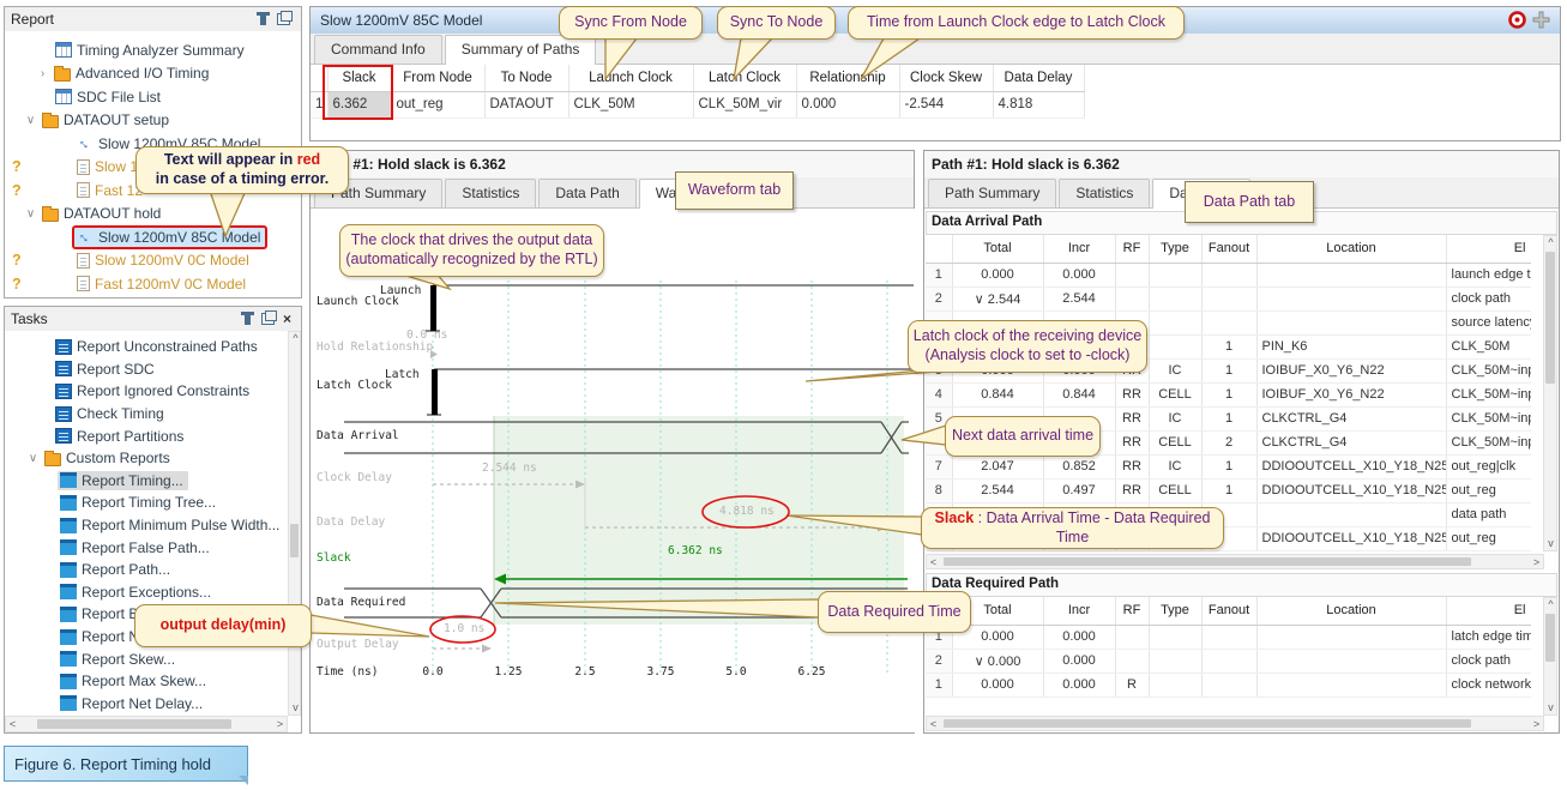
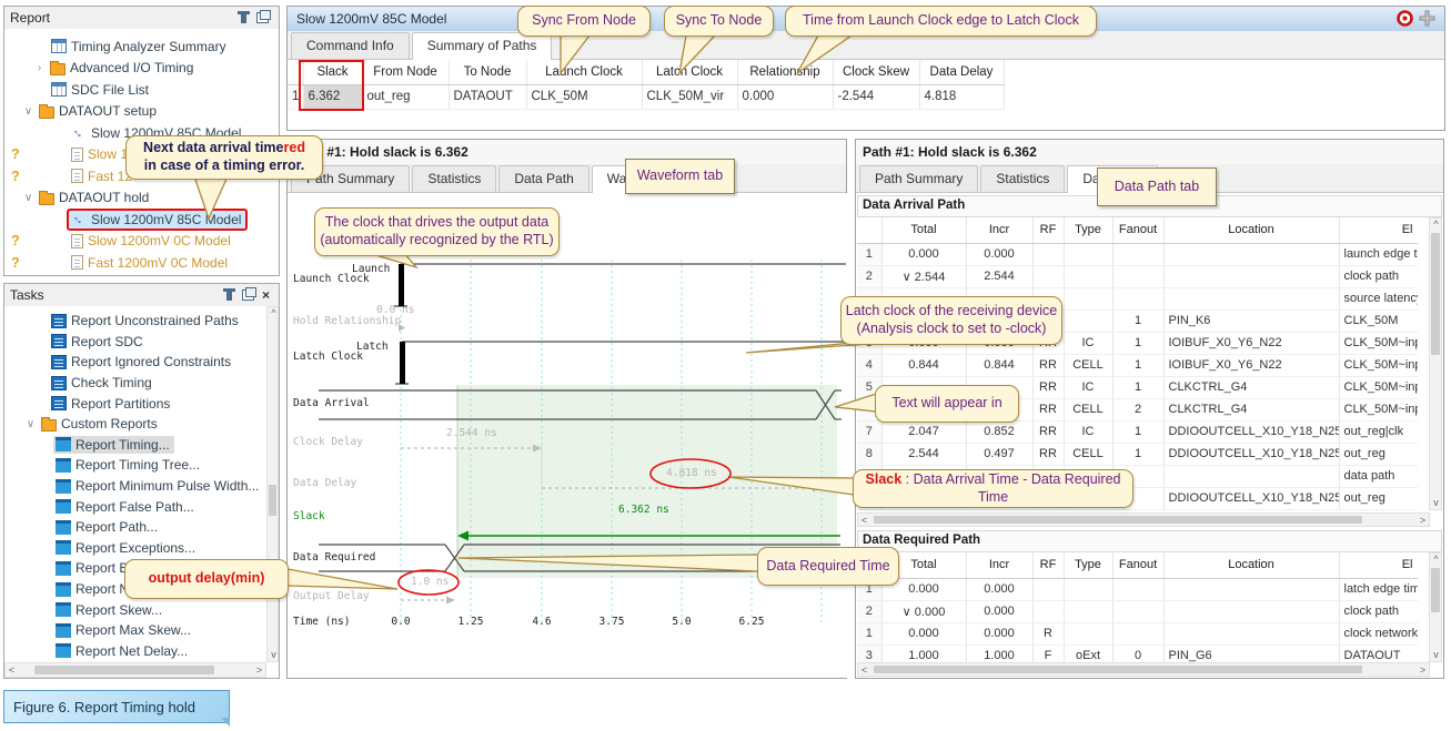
  Report
  Timing Analyzer Summary
  ›
  Advanced I/O Timing
  SDC File List
  ∨
  DATAOUT setup
  Slow 1200mV 85C Model
  ?
  Slow 1
  ?
  Fast 1
  ∨
  DATAOUT hold
  Slow 1200mV 85C Model
  ?
  Slow 1200mV 0C Model
  ?
  Fast 1200mV 0C Model
  Tasks
  ×
  Report Unconstrained Paths
  Report SDC
  Report Ignored Constraints
  Check Timing
  Report Partitions
  ∨
  Custom Reports
  Report Timing...
  Report Timing Tree...
  Report Minimum Pulse Width...
  Report False Path...
  Report Path...
  Report Exceptions...
  Report Skew...
  Report Max Skew...
  Report Net Delay...
  ^
  v
  <
  >
  Figure 6. Report Timing hold
  Slow 1200mV 85C Model
  Command Info
  Summary of Paths
  	Slack	From Node	To Node	Launch Clock	Latch Clock	Relationhip	Clock Skew	Data Delay
  1	6.362	out_reg	DATAOUT	CLK_50M	CLK_50M_vir	0.000	-2.544	4.818
  #1: Hold slack is 6.362
  ath Summary
  Statistics
  Data Path
  Launch Clock
  Launch
  Hold Relationship
  0.0 ns
  Latch Clock
  Latch
  Data Arrival
  Clock Delay
  2.544 ns
  Data Delay
  4.818 ns
  Slack
  6.362 ns
  Data Required
  Output Delay
  1.0 ns
  Time (ns)
  0.0
  1.25
- 2.5
+ 4.6
  3.75
  5.0
  6.25
  Path #1: Hold slack is 6.362
  Path Summary
  Statistics
  Data Arrival Path
  	Total	Incr	RF	Type	Fanout	Location	El
  1	0.000	0.000					launch edge t
  2	∨ 2.544	2.544					clock path
  							source latenc
  					1	PIN_K6	CLK_50M
  4	0.844	0.844	RR	CELL	1	IOIBUF_X0_Y6_N22	CLK_50M~in
  5			RR	IC	1	CLKCTRL_G4	CLK_50M~in
  			RR	CELL	2	CLKCTRL_G4	CLK_50M~in
  7	2.047	0.852	RR	IC	1	DDIOOUTCELL_X10_Y18_N25	out_reg|clk
  8	2.544	0.497	RR	CELL	1	DDIOOUTCELL_X10_Y18_N25	out_reg
  							data path
  						DDIOOUTCELL_X10_Y18_N25	out_reg
  ^
  v
  <
  >
  Data Required Path
  	Total	Incr	RF	Type	Fanout	Location	El
  1	0.000	0.000					latch edge tim
  2	∨ 0.000	0.000					clock path
  1	0.000	0.000	R				clock network
+ 3	1.000	1.000	F	oExt	0	PIN_G6	DATAOUT
  ^
  v
  <
  >
  Sync From Node
  Sync To Node
  Time from Launch Clock edge to Latch Clock
- Text will appear in red
+ Next data arrival timered
  in case of a timing error.
  Waveform tab
  Data Path tab
  The clock that drives the output data
  (automatically recognized by the RTL)
  Latch clock of the receiving device
  (Analysis clock to set to -clock)
- Next data arrival time
+ Text will appear in
  Slack : Data Arrival Time - Data Required Time
  Data Required Time
  output delay(min)
